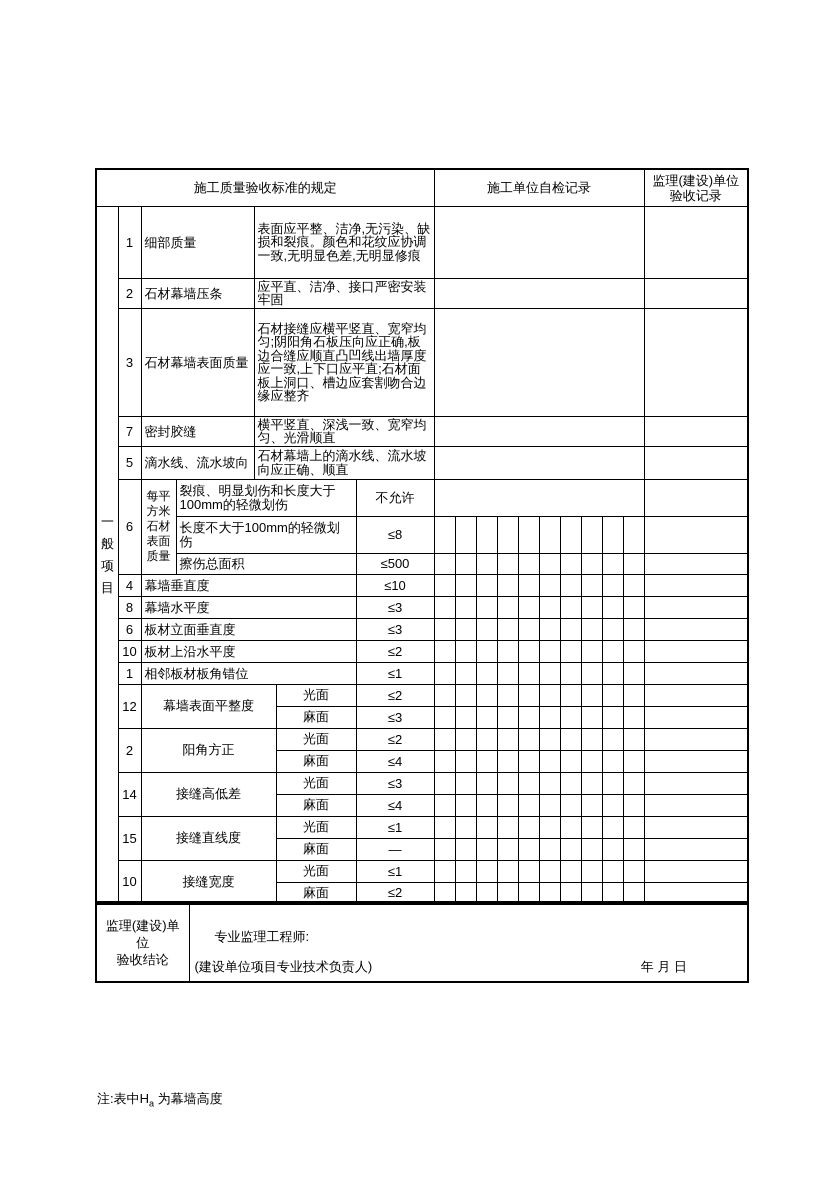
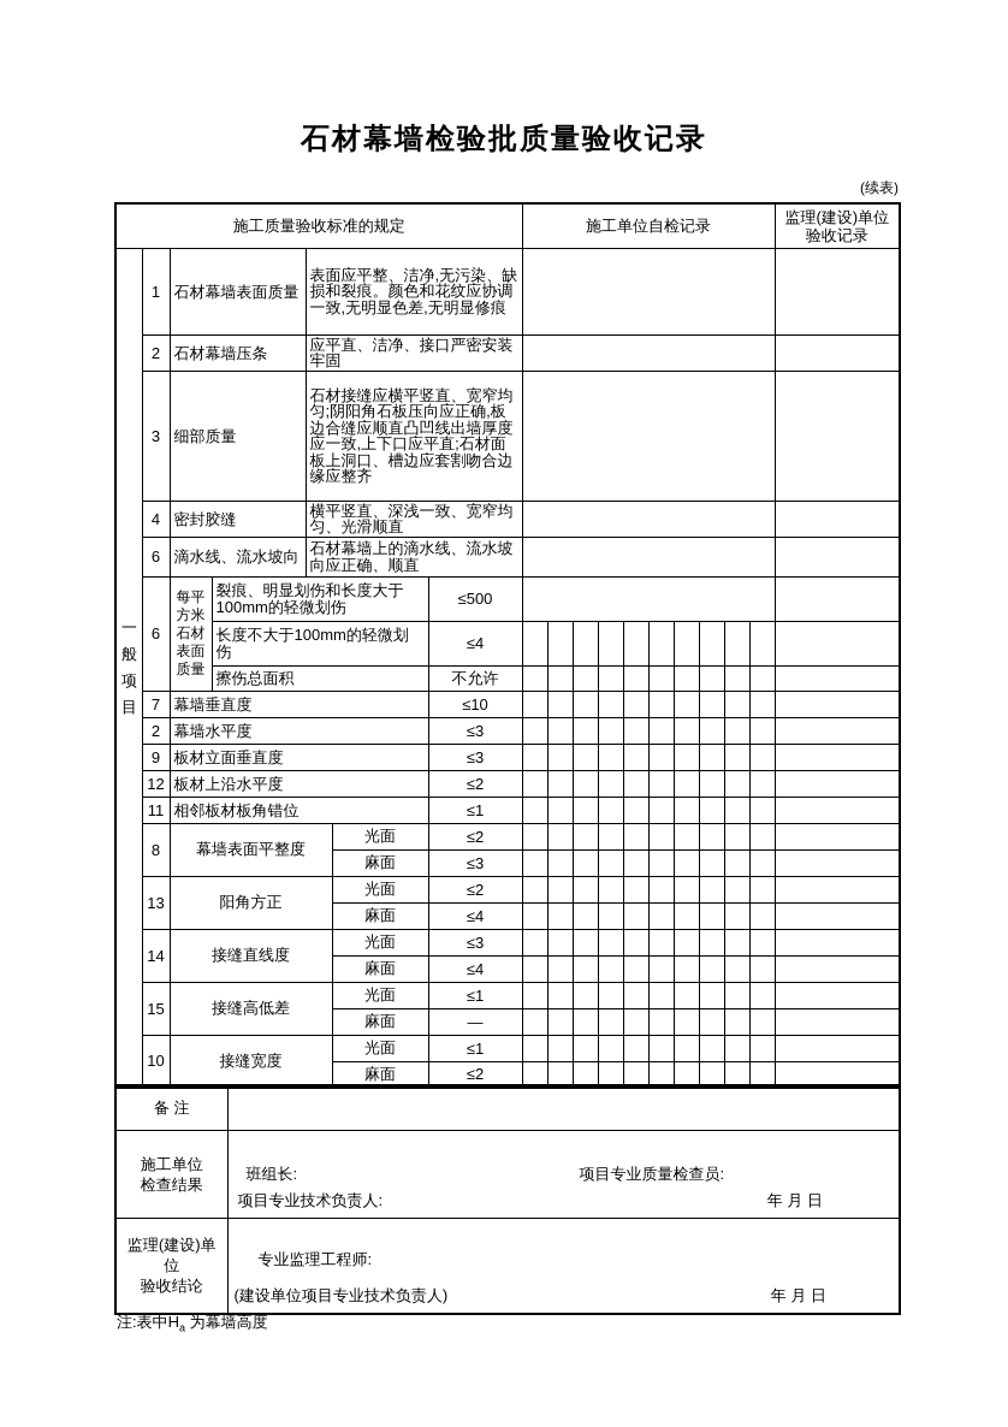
+ 石材幕墙检验批质量验收记录
+ (续表)
  施工质量验收标准的规定	施工单位自检记录	监理(建设)单位 验收记录
- 一般项目	1	细部质量	表面应平整、洁净,无污染、缺损和裂痕。颜色和花纹应协调一致,无明显色差,无明显修痕
+ 一般项目	1	石材幕墙表面质量	表面应平整、洁净,无污染、缺损和裂痕。颜色和花纹应协调一致,无明显色差,无明显修痕
  2	石材幕墙压条	应平直、洁净、接口严密安装牢固
- 3	石材幕墙表面质量	石材接缝应横平竖直、宽窄均匀;阴阳角石板压向应正确,板边合缝应顺直凸凹线出墙厚度应一致,上下口应平直;石材面板上洞口、槽边应套割吻合边缘应整齐
+ 3	细部质量	石材接缝应横平竖直、宽窄均匀;阴阳角石板压向应正确,板边合缝应顺直凸凹线出墙厚度应一致,上下口应平直;石材面板上洞口、槽边应套割吻合边缘应整齐
- 7	密封胶缝	横平竖直、深浅一致、宽窄均匀、光滑顺直
+ 4	密封胶缝	横平竖直、深浅一致、宽窄均匀、光滑顺直
- 5	滴水线、流水坡向	石材幕墙上的滴水线、流水坡向应正确、顺直
+ 6	滴水线、流水坡向	石材幕墙上的滴水线、流水坡向应正确、顺直
- 6	每平方米石材表面质量	裂痕、明显划伤和长度大于100mm的轻微划伤	不允许
+ 6	每平方米石材表面质量	裂痕、明显划伤和长度大于100mm的轻微划伤	≤500
- 长度不大于100mm的轻微划伤	≤8
+ 长度不大于100mm的轻微划伤	≤4
- 擦伤总面积	≤500
+ 擦伤总面积	不允许
- 4	幕墙垂直度	≤10
+ 7	幕墙垂直度	≤10
- 8	幕墙水平度	≤3
+ 2	幕墙水平度	≤3
- 6	板材立面垂直度	≤3
+ 9	板材立面垂直度	≤3
- 10	板材上沿水平度	≤2
+ 12	板材上沿水平度	≤2
- 1	相邻板材板角错位	≤1
+ 11	相邻板材板角错位	≤1
- 12	幕墙表面平整度	光面	≤2
+ 8	幕墙表面平整度	光面	≤2
  麻面	≤3
- 2	阳角方正	光面	≤2
+ 13	阳角方正	光面	≤2
  麻面	≤4
- 14	接缝高低差	光面	≤3
+ 14	接缝直线度	光面	≤3
  麻面	≤4
- 15	接缝直线度	光面	≤1
+ 15	接缝高低差	光面	≤1
  麻面	—
  10	接缝宽度	光面	≤1
  麻面	≤2
+ 备 注
+ 施工单位 检查结果	班组长: 项目专业质量检查员: 项目专业技术负责人: 年 月 日
  监理(建设)单位 验收结论	专业监理工程师: (建设单位项目专业技术负责人) 年 月 日
  注:表中Ha 为幕墙高度
